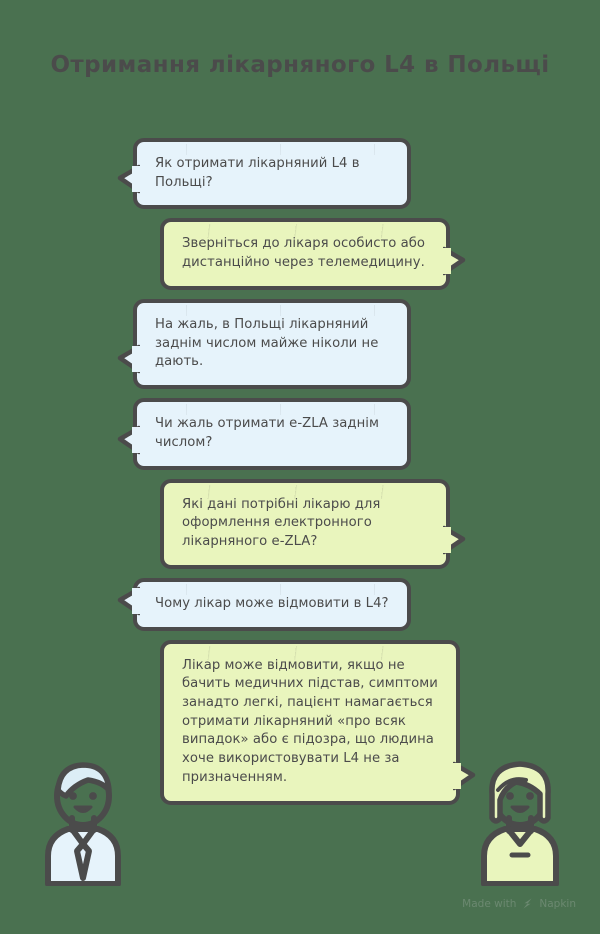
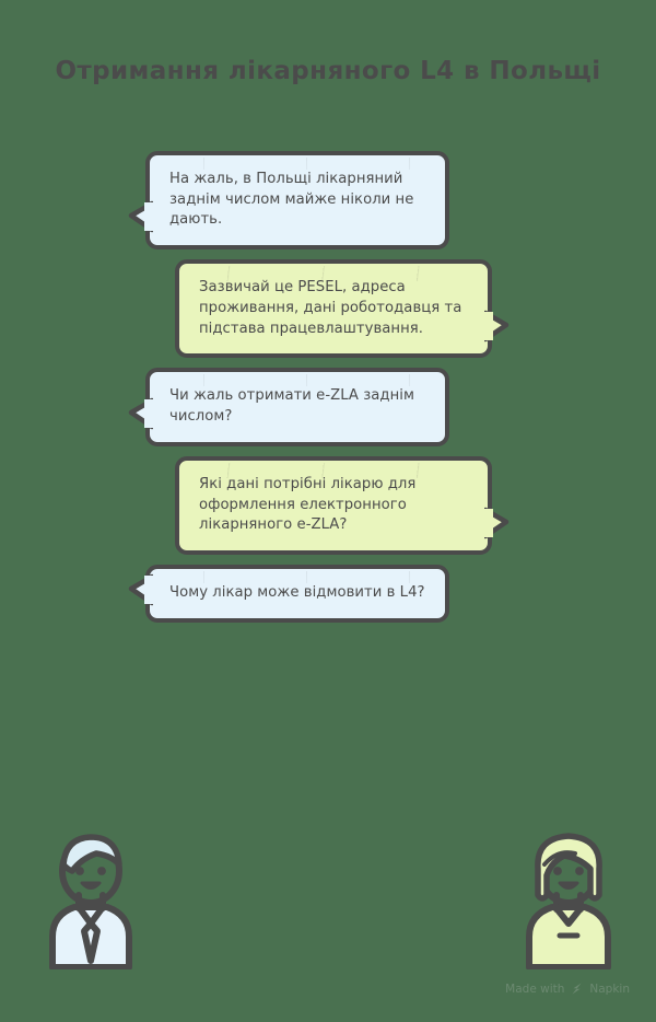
  Отримання лікарняного L4 в Польщі
- Як отримати лікарняний L4 в Польщі?
- Зверніться до лікаря особисто або дистанційно через телемедицину.
  На жаль, в Польщі лікарняний заднім числом майже ніколи не дають.
+ Зазвичай це PESEL, адреса проживання, дані роботодавця та підстава працевлаштування.
  Чи жаль отримати e-ZLA заднім числом?
  Які дані потрібні лікарю для оформлення електронного лікарняного e-ZLA?
  Чому лікар може відмовити в L4?
- Лікар може відмовити, якщо не бачить медичних підстав, симптоми занадто легкі, пацієнт намагається отримати лікарняний «про всяк випадок» або є підозра, що людина хоче використовувати L4 не за призначенням.
  Made with
  Napkin
